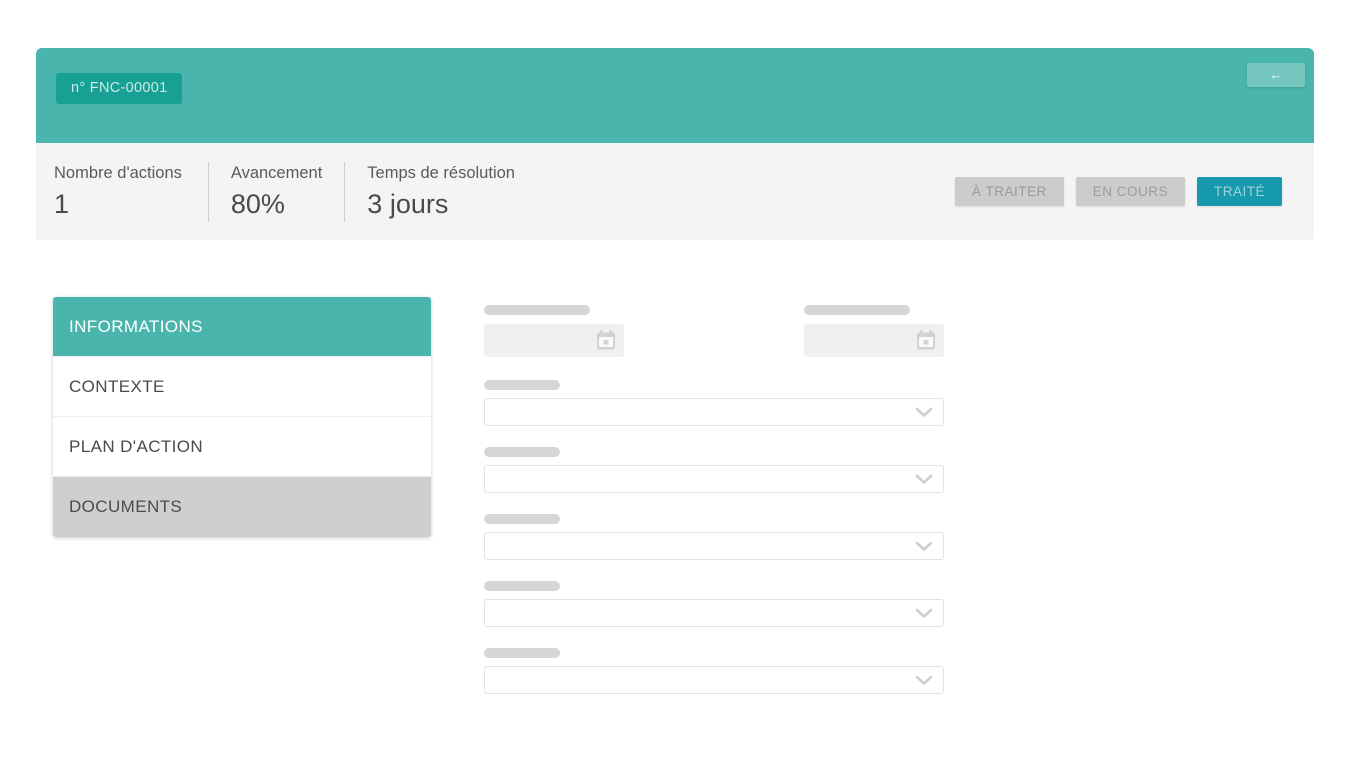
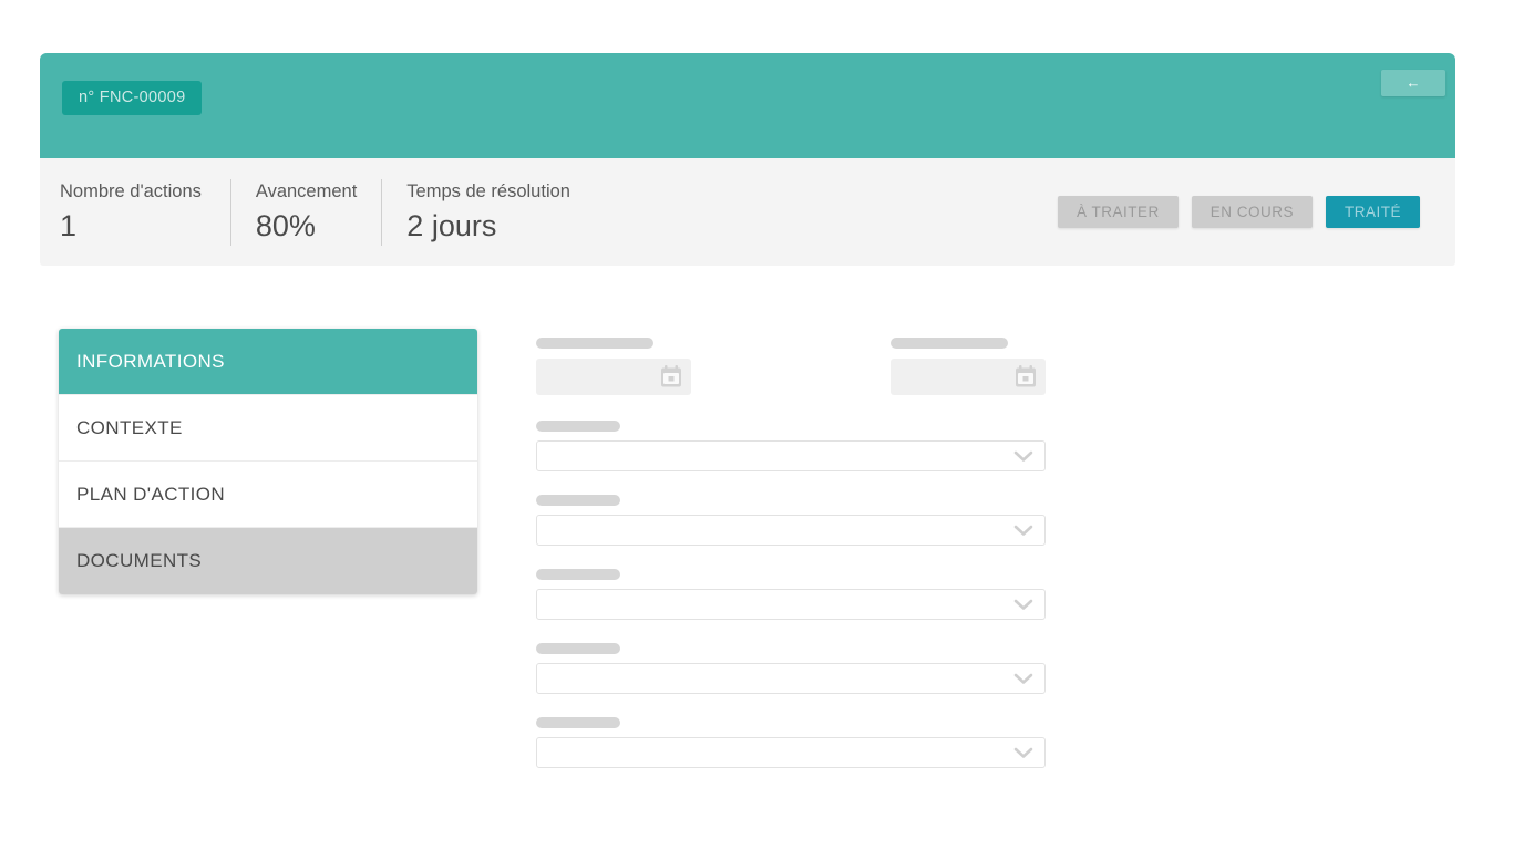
- n° FNC-00001
+ n° FNC-00009
  ←
  Nombre d'actions
  1
  Avancement
  80%
  Temps de résolution
- 3 jours
+ 2 jours
  À TRAITER
  EN COURS
  TRAITÉ
  INFORMATIONS
  CONTEXTE
  PLAN D'ACTION
  DOCUMENTS
